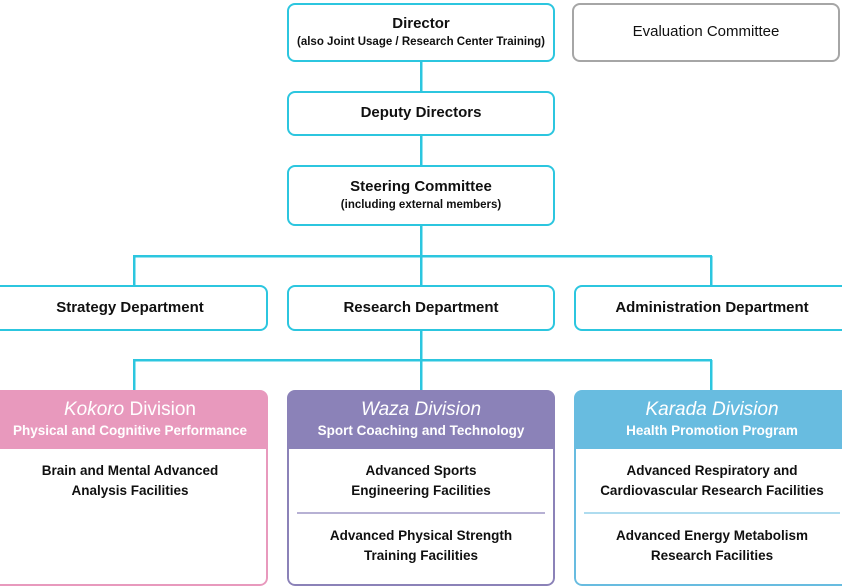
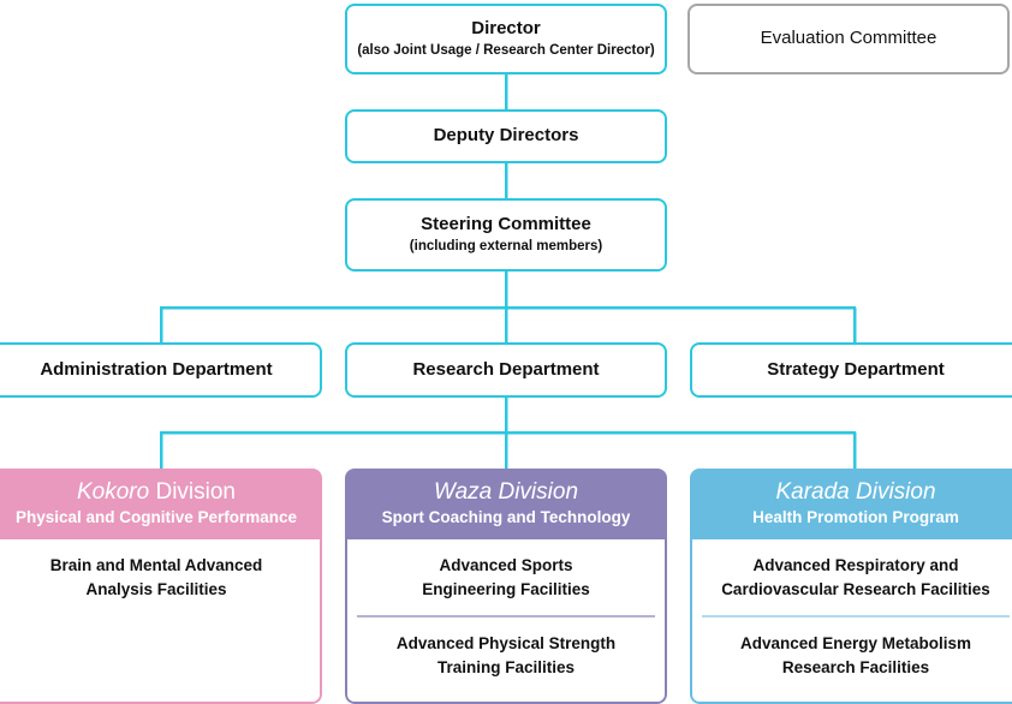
  Director
- (also Joint Usage / Research Center Training)
+ (also Joint Usage / Research Center Director)
  Evaluation Committee
  Deputy Directors
  Steering Committee
  (including external members)
- Strategy Department
+ Administration Department
  Research Department
- Administration Department
+ Strategy Department
  Kokoro Division
  Physical and Cognitive Performance
  Brain and Mental Advanced
  Analysis Facilities
  Waza Division
  Sport Coaching and Technology
  Advanced Sports
  Engineering Facilities
  Advanced Physical Strength
  Training Facilities
  Karada Division
  Health Promotion Program
  Advanced Respiratory and
  Cardiovascular Research Facilities
  Advanced Energy Metabolism
  Research Facilities
